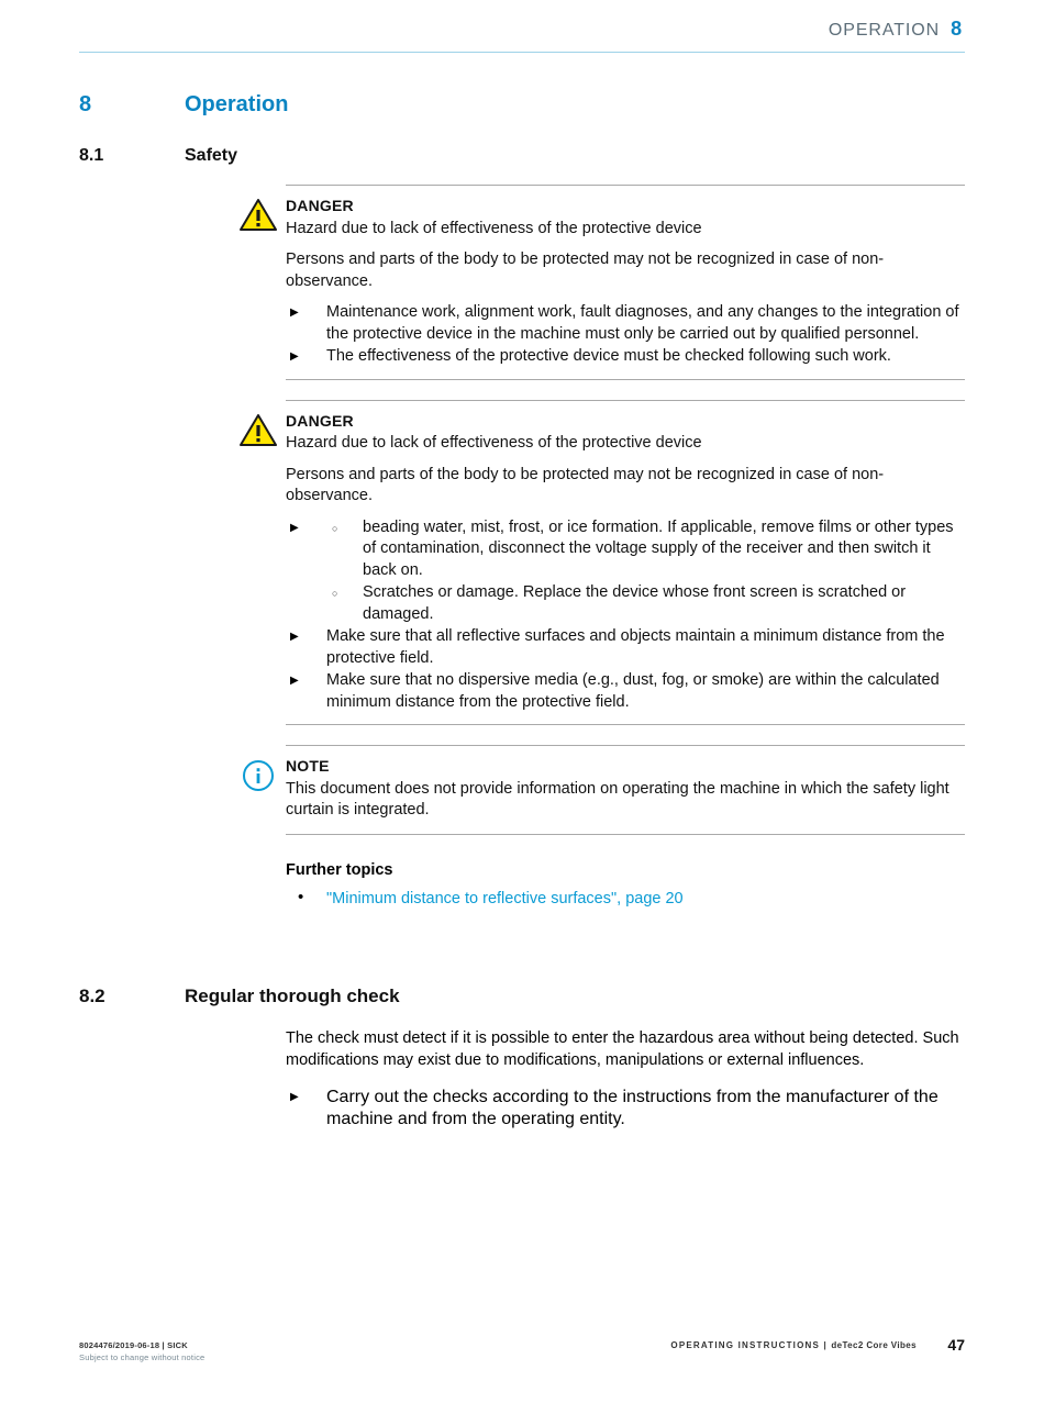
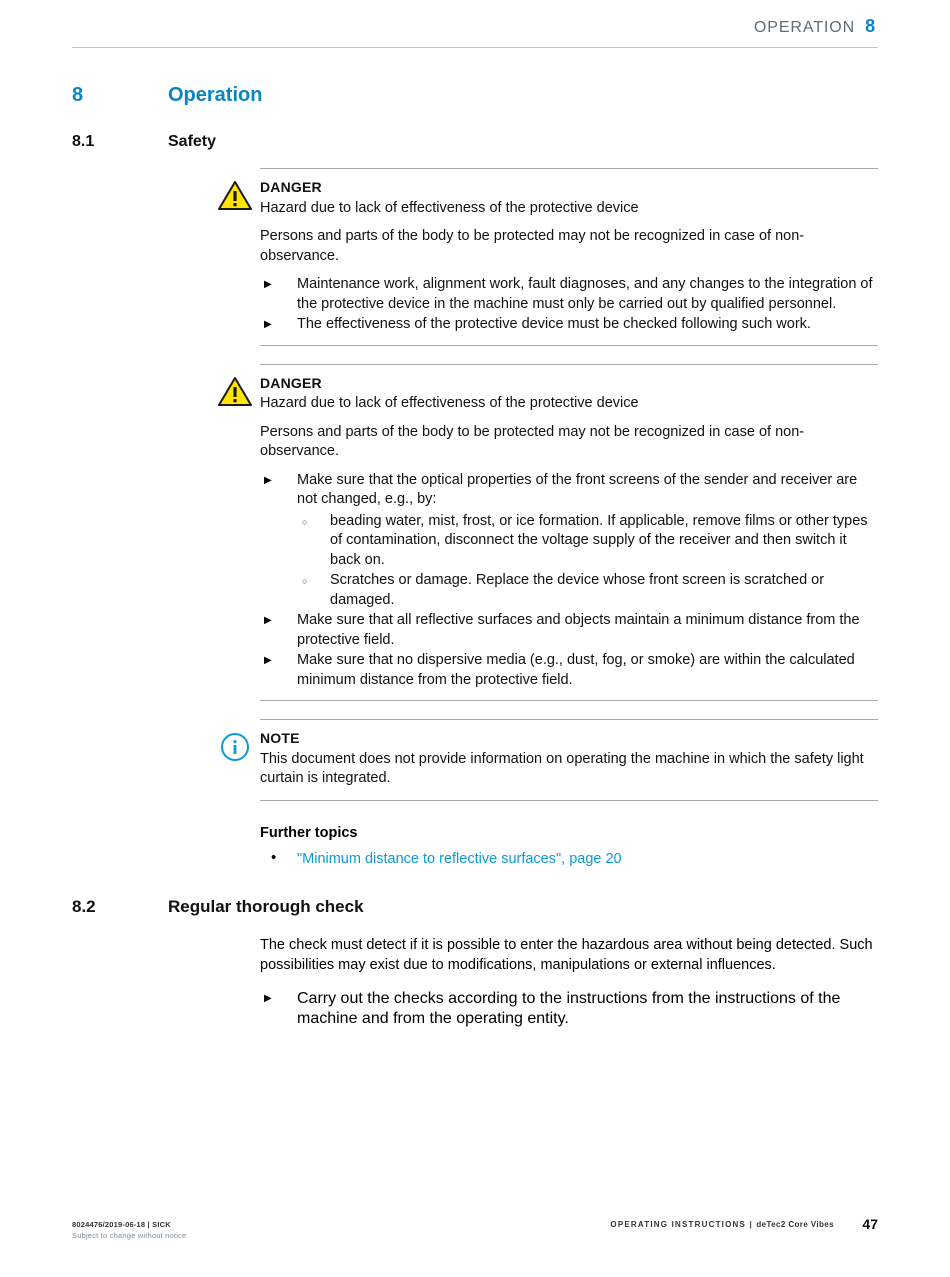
  OPERATION 8
  8
  Operation
  8.1
  Safety
  DANGER
  Hazard due to lack of effectiveness of the protective device
  Persons and parts of the body to be protected may not be recognized in case of non-observance.
  Maintenance work, alignment work, fault diagnoses, and any changes to the integration of the protective device in the machine must only be carried out by qualified personnel.
  The effectiveness of the protective device must be checked following such work.
  DANGER
  Hazard due to lack of effectiveness of the protective device
  Persons and parts of the body to be protected may not be recognized in case of non-observance.
+ Make sure that the optical properties of the front screens of the sender and receiver are not changed, e.g., by:
  beading water, mist, frost, or ice formation. If applicable, remove films or other types of contamination, disconnect the voltage supply of the receiver and then switch it back on.
  Scratches or damage. Replace the device whose front screen is scratched or damaged.
  Make sure that all reflective surfaces and objects maintain a minimum distance from the protective field.
  Make sure that no dispersive media (e.g., dust, fog, or smoke) are within the calculated minimum distance from the protective field.
  NOTE
  This document does not provide information on operating the machine in which the safety light curtain is integrated.
  Further topics
  "Minimum distance to reflective surfaces", page 20
  8.2
  Regular thorough check
- The check must detect if it is possible to enter the hazardous area without being detected. Such modifications may exist due to modifications, manipulations or external influences.
+ The check must detect if it is possible to enter the hazardous area without being detected. Such possibilities may exist due to modifications, manipulations or external influences.
- Carry out the checks according to the instructions from the manufacturer of the machine and from the operating entity.
+ Carry out the checks according to the instructions from the instructions of the machine and from the operating entity.
  8024476/2019-06-18 | SICK
  Subject to change without notice
  OPERATING INSTRUCTIONS | deTec2 Core Vibes
  47
